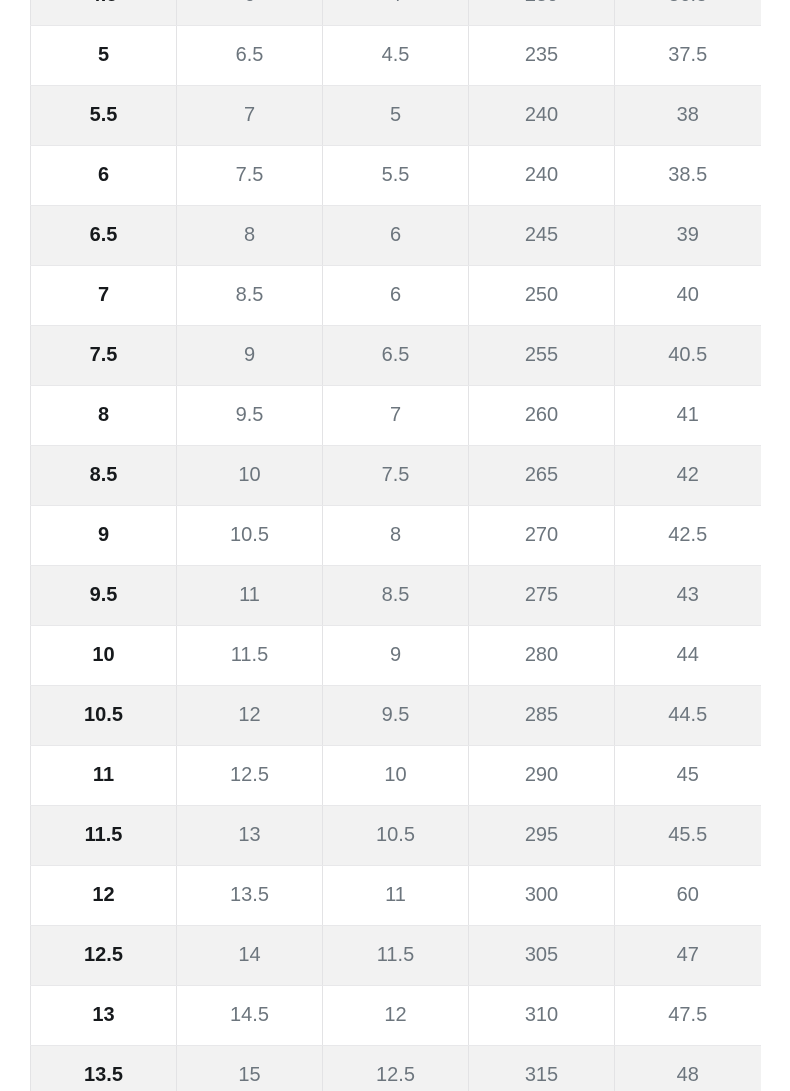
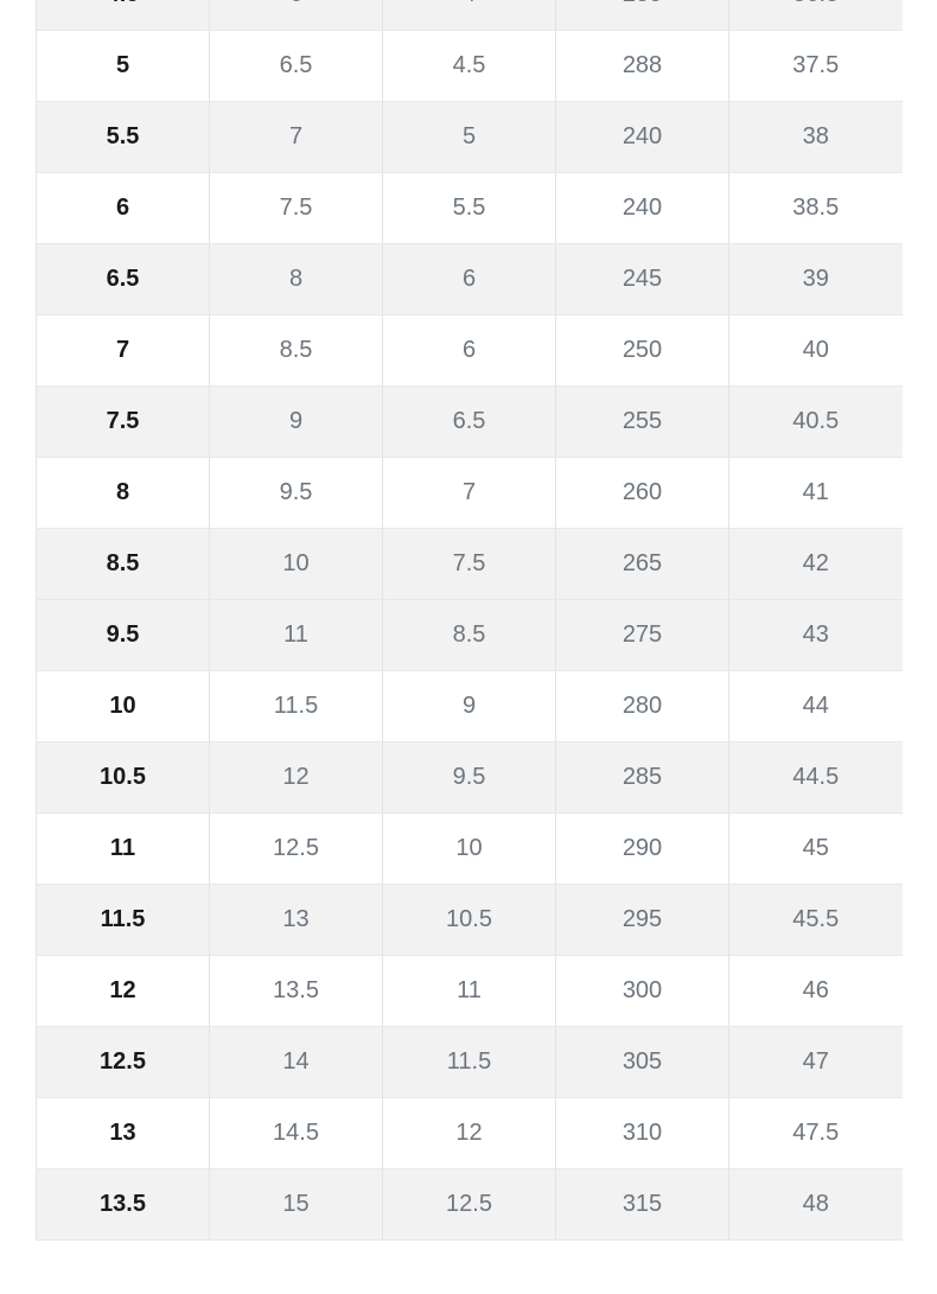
- 5	6.5	4.5	235	37.5
+ 5	6.5	4.5	288	37.5
  5.5	7	5	240	38
  6	7.5	5.5	240	38.5
  6.5	8	6	245	39
  7	8.5	6	250	40
  7.5	9	6.5	255	40.5
  8	9.5	7	260	41
  8.5	10	7.5	265	42
- 9	10.5	8	270	42.5
  9.5	11	8.5	275	43
  10	11.5	9	280	44
  10.5	12	9.5	285	44.5
  11	12.5	10	290	45
  11.5	13	10.5	295	45.5
- 12	13.5	11	300	60
+ 12	13.5	11	300	46
  12.5	14	11.5	305	47
  13	14.5	12	310	47.5
  13.5	15	12.5	315	48
